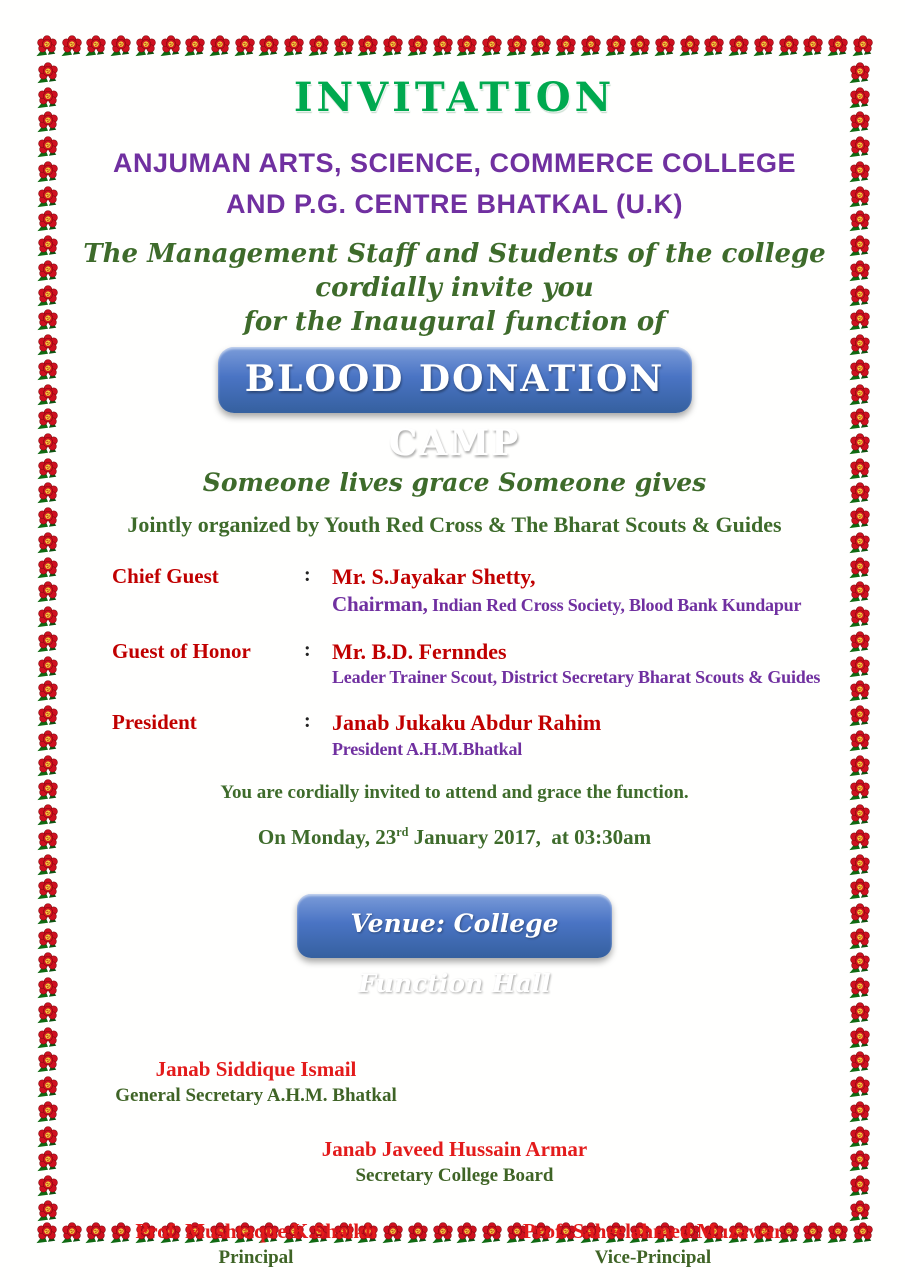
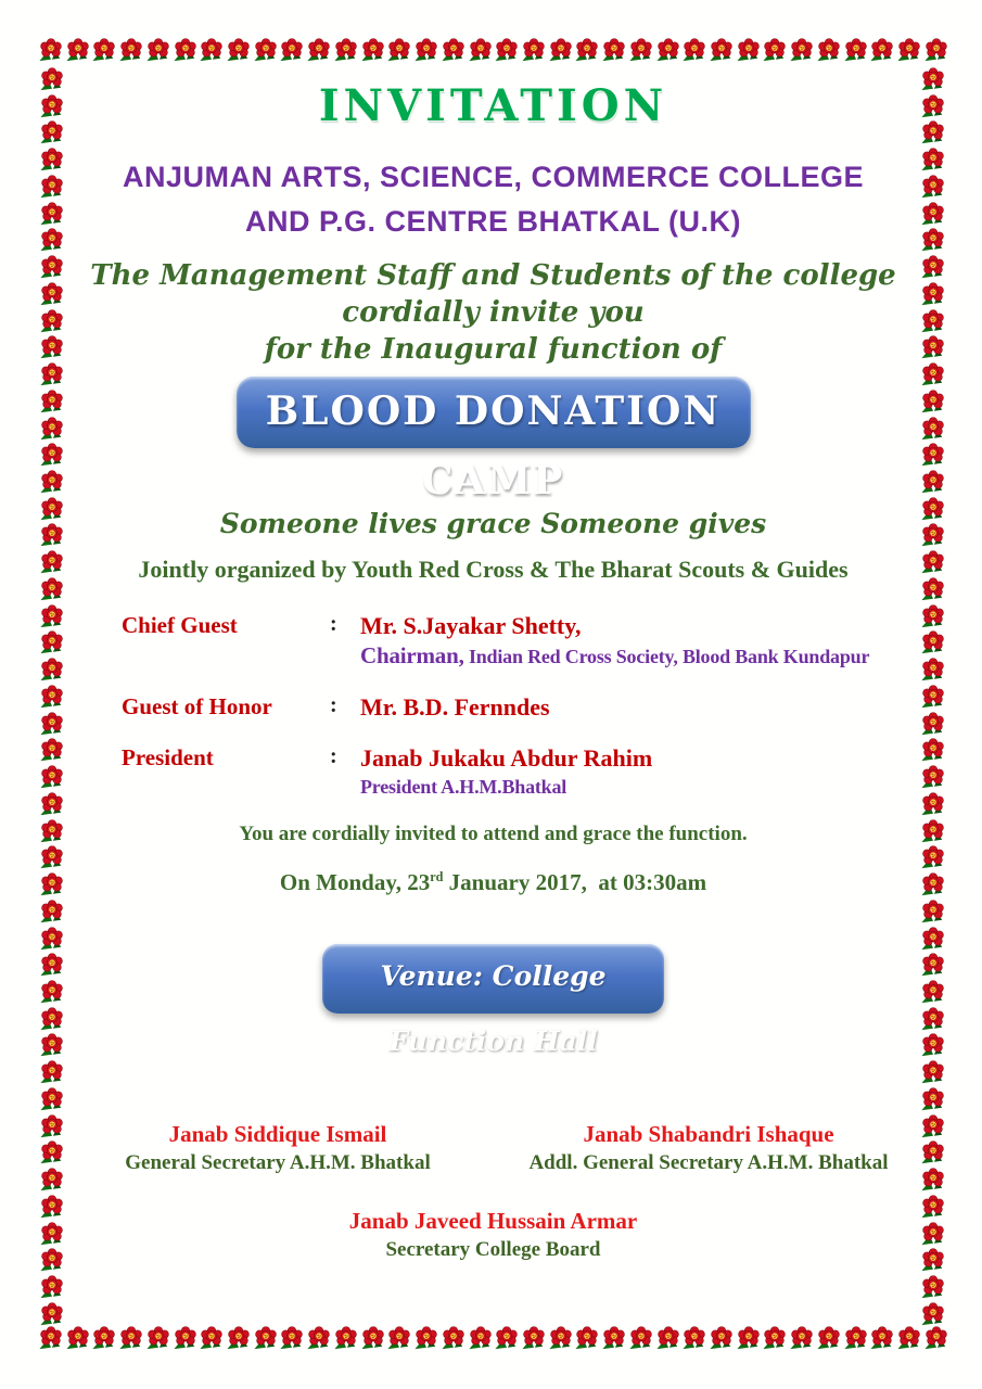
  INVITATION
  ANJUMAN ARTS, SCIENCE, COMMERCE COLLEGE
  AND P.G. CENTRE BHATKAL (U.K)
  The Management Staff and Students of the college cordially invite you
  for the Inaugural function of
  BLOOD DONATION CAMP
  Someone lives grace Someone gives
  Jointly organized by Youth Red Cross & The Bharat Scouts & Guides
  Chief Guest
  :
  Mr. S.Jayakar Shetty,
  Chairman, Indian Red Cross Society, Blood Bank Kundapur
  Guest of Honor
  :
  Mr. B.D. Fernndes
- Leader Trainer Scout, District Secretary Bharat Scouts & Guides
  President
  :
  Janab Jukaku Abdur Rahim
  President A.H.M.Bhatkal
  You are cordially invited to attend and grace the function.
  On Monday, 23rd January 2017, at 03:30am
  Venue: College Function Hall
  Janab Siddique Ismail
  General Secretary A.H.M. Bhatkal
+ Janab Shabandri Ishaque
+ Addl. General Secretary A.H.M. Bhatkal
  Janab Javeed Hussain Armar
  Secretary College Board
- Prof. Mushtaque K.Shaikh
- Principal
- Prof. Saheelahmed Muzawar
- Vice-Principal
